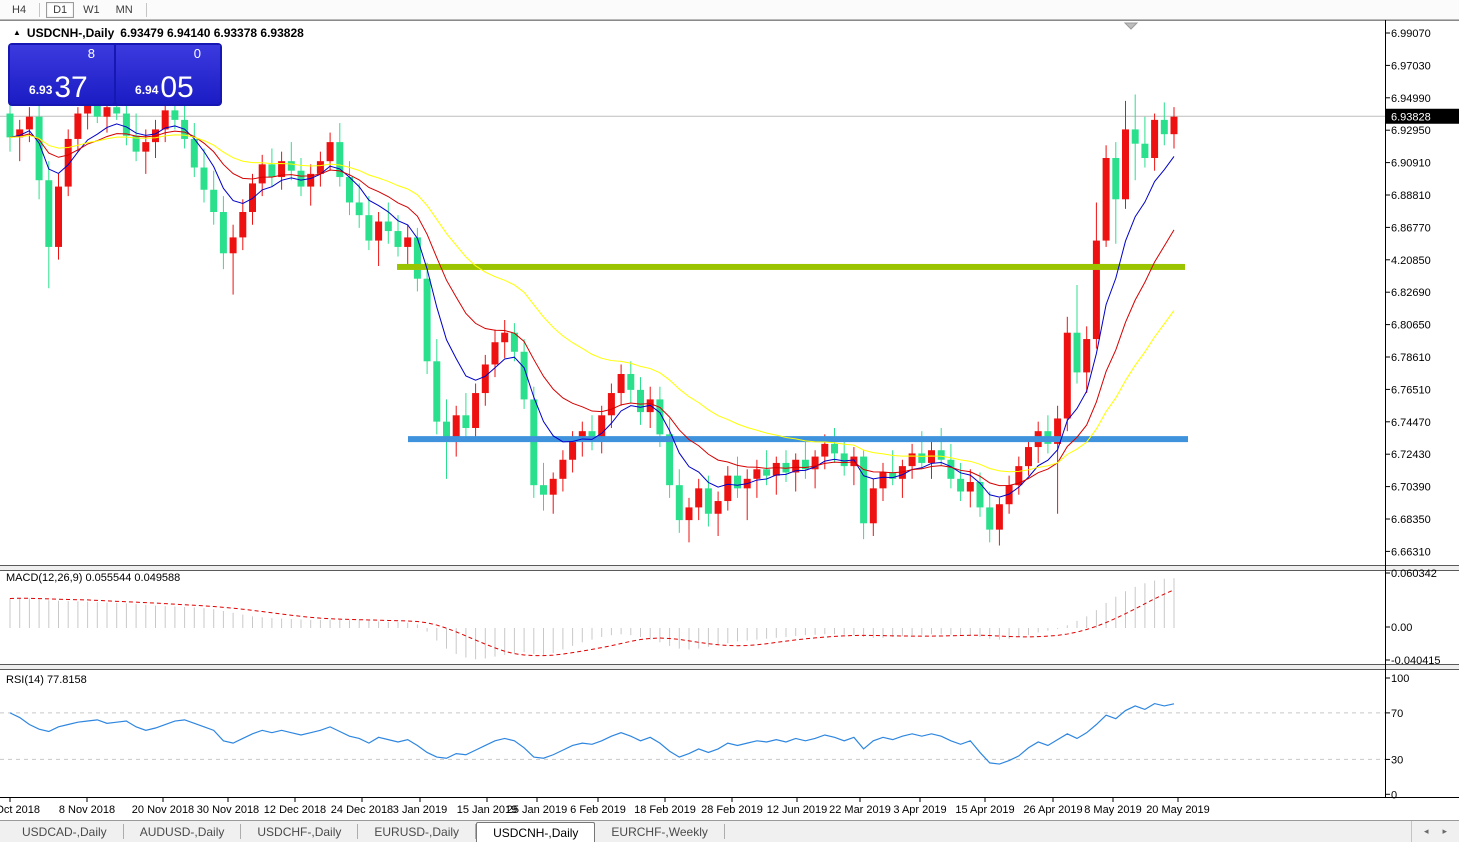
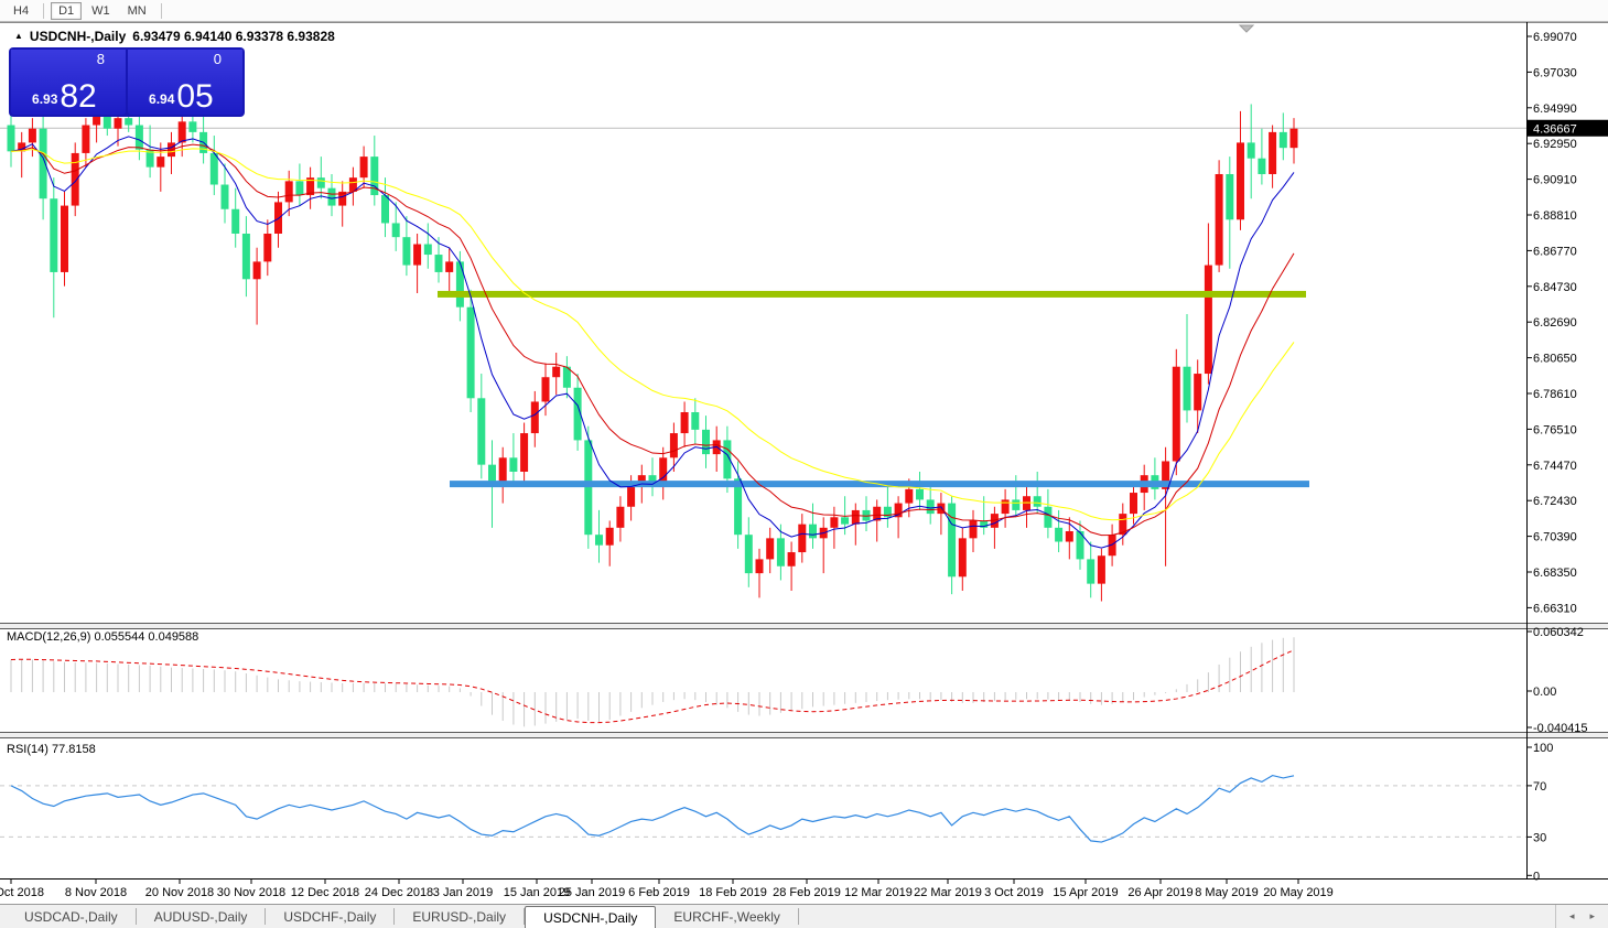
  6.99070
  6.97030
  6.94990
  6.92950
  6.90910
  6.88810
  6.86770
- 4.20850
+ 6.84730
  6.82690
  6.80650
  6.78610
  6.76510
  6.74470
  6.72430
  6.70390
  6.68350
  6.66310
- 6.93828
+ 4.36667
  0.060342
  0.00
  -0.040415
  100
  70
  30
  0
  8 Nov 2018
  20 Nov 2018
  30 Nov 2018
  12 Dec 2018
  24 Dec 2018
  3 Jan 2019
  15 Jan 2019
  25 Jan 2019
  6 Feb 2019
  18 Feb 2019
  28 Feb 2019
- 12 Jun 2019
+ 12 Mar 2019
  22 Mar 2019
- 3 Apr 2019
+ 3 Oct 2019
  15 Apr 2019
  26 Apr 2019
  8 May 2019
  20 May 2019
  H4
  D1
  W1
  MN
  ▲
  USDCNH-,Daily
  6.93479 6.94140 6.93378 6.93828
  6.93
- 37
+ 82
  8
  6.94
  05
  0
  MACD(12,26,9) 0.055544 0.049588
  RSI(14) 77.8158
  USDCAD-,Daily
  AUDUSD-,Daily
  USDCHF-,Daily
  EURUSD-,Daily
  USDCNH-,Daily
  EURCHF-,Weekly
  ◂
  ▸
